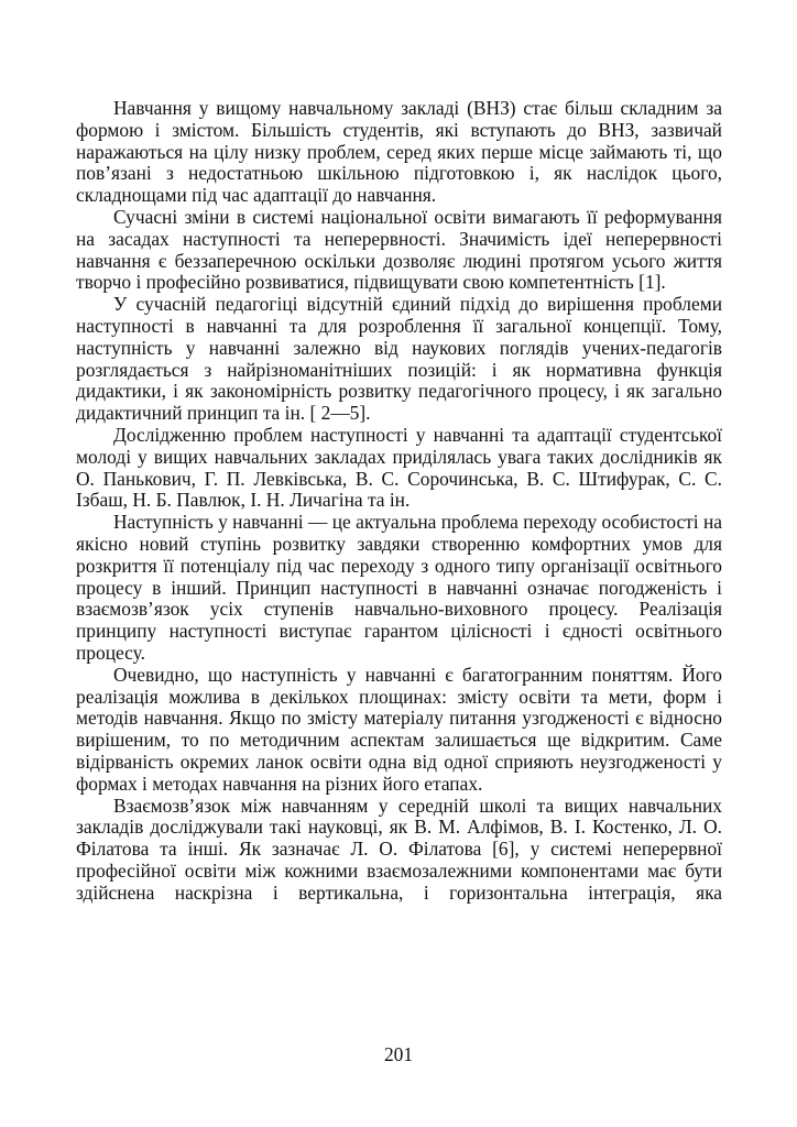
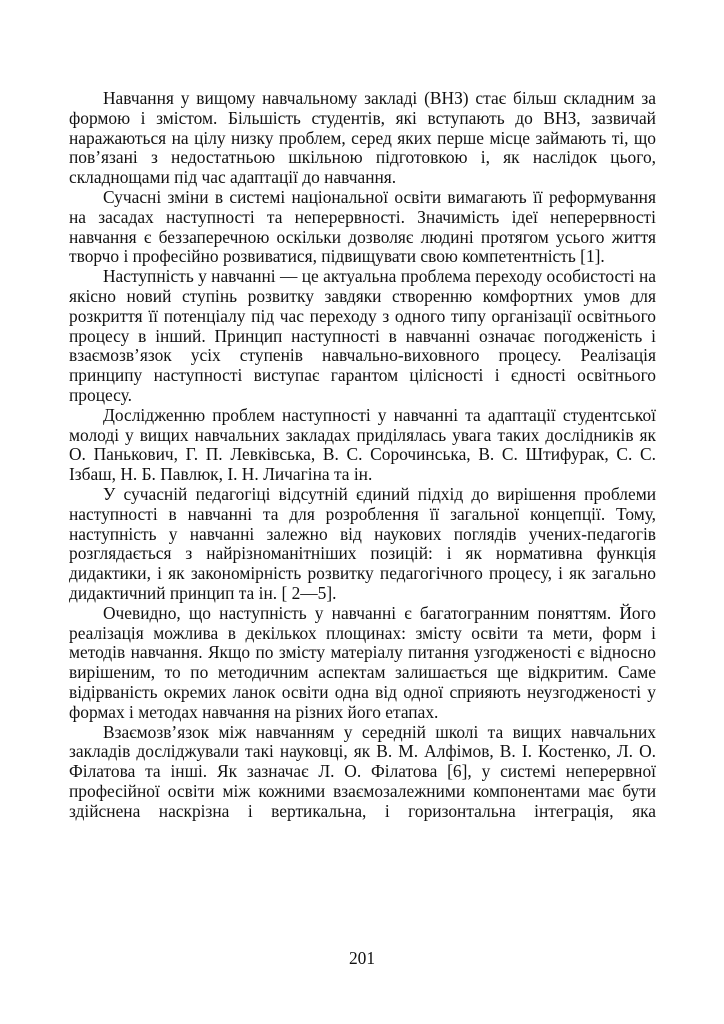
  Навчання у вищому навчальному закладі (ВНЗ) стає більш складним за формою і змістом. Більшість студентів, які вступають до ВНЗ, зазвичай наражаються на цілу низку проблем, серед яких перше місце займають ті, що пов’язані з недостатньою шкільною підготовкою і, як наслідок цього, складнощами під час адаптації до навчання.
  Сучасні зміни в системі національної освіти вимагають її реформування на засадах наступності та неперервності. Значимість ідеї неперервності навчання є беззаперечною оскільки дозволяє людині протягом усього життя творчо і професійно розвиватися, підвищувати свою компетентність [1].
- У сучасній педагогіці відсутній єдиний підхід до вирішення проблеми наступності в навчанні та для розроблення її загальної концепції. Тому, наступність у навчанні залежно від наукових поглядів учених-педагогів розглядається з найрізноманітніших позицій: і як нормативна функція дидактики, і як закономірність розвитку педагогічного процесу, і як загально дидактичний принцип та ін. [ 2—5].
+ Наступність у навчанні — це актуальна проблема переходу особистості на якісно новий ступінь розвитку завдяки створенню комфортних умов для розкриття її потенціалу під час переходу з одного типу організації освітнього процесу в інший. Принцип наступності в навчанні означає погодженість і взаємозв’язок усіх ступенів навчально-виховного процесу. Реалізація принципу наступності виступає гарантом цілісності і єдності освітнього процесу.
  Дослідженню проблем наступності у навчанні та адаптації студентської молоді у вищих навчальних закладах приділялась увага таких дослідників як О. Панькович, Г. П. Левківська, В. С. Сорочинська, В. С. Штифурак, С. С. Ізбаш, Н. Б. Павлюк, І. Н. Личагіна та ін.
- Наступність у навчанні — це актуальна проблема переходу особистості на якісно новий ступінь розвитку завдяки створенню комфортних умов для розкриття її потенціалу під час переходу з одного типу організації освітнього процесу в інший. Принцип наступності в навчанні означає погодженість і взаємозв’язок усіх ступенів навчально-виховного процесу. Реалізація принципу наступності виступає гарантом цілісності і єдності освітнього процесу.
+ У сучасній педагогіці відсутній єдиний підхід до вирішення проблеми наступності в навчанні та для розроблення її загальної концепції. Тому, наступність у навчанні залежно від наукових поглядів учених-педагогів розглядається з найрізноманітніших позицій: і як нормативна функція дидактики, і як закономірність розвитку педагогічного процесу, і як загально дидактичний принцип та ін. [ 2—5].
  Очевидно, що наступність у навчанні є багатогранним поняттям. Його реалізація можлива в декількох площинах: змісту освіти та мети, форм і методів навчання. Якщо по змісту матеріалу питання узгодженості є відносно вирішеним, то по методичним аспектам залишається ще відкритим. Саме відірваність окремих ланок освіти одна від одної сприяють неузгодженості у формах і методах навчання на різних його етапах.
  Взаємозв’язок між навчанням у середній школі та вищих навчальних закладів досліджували такі науковці, як В. М. Алфімов, В. І. Костенко, Л. О. Філатова та інші. Як зазначає Л. О. Філатова [6], у системі неперервної професійної освіти між кожними взаємозалежними компонентами має бути здійснена наскрізна і вертикальна, і горизонтальна інтеграція, яка
  201
